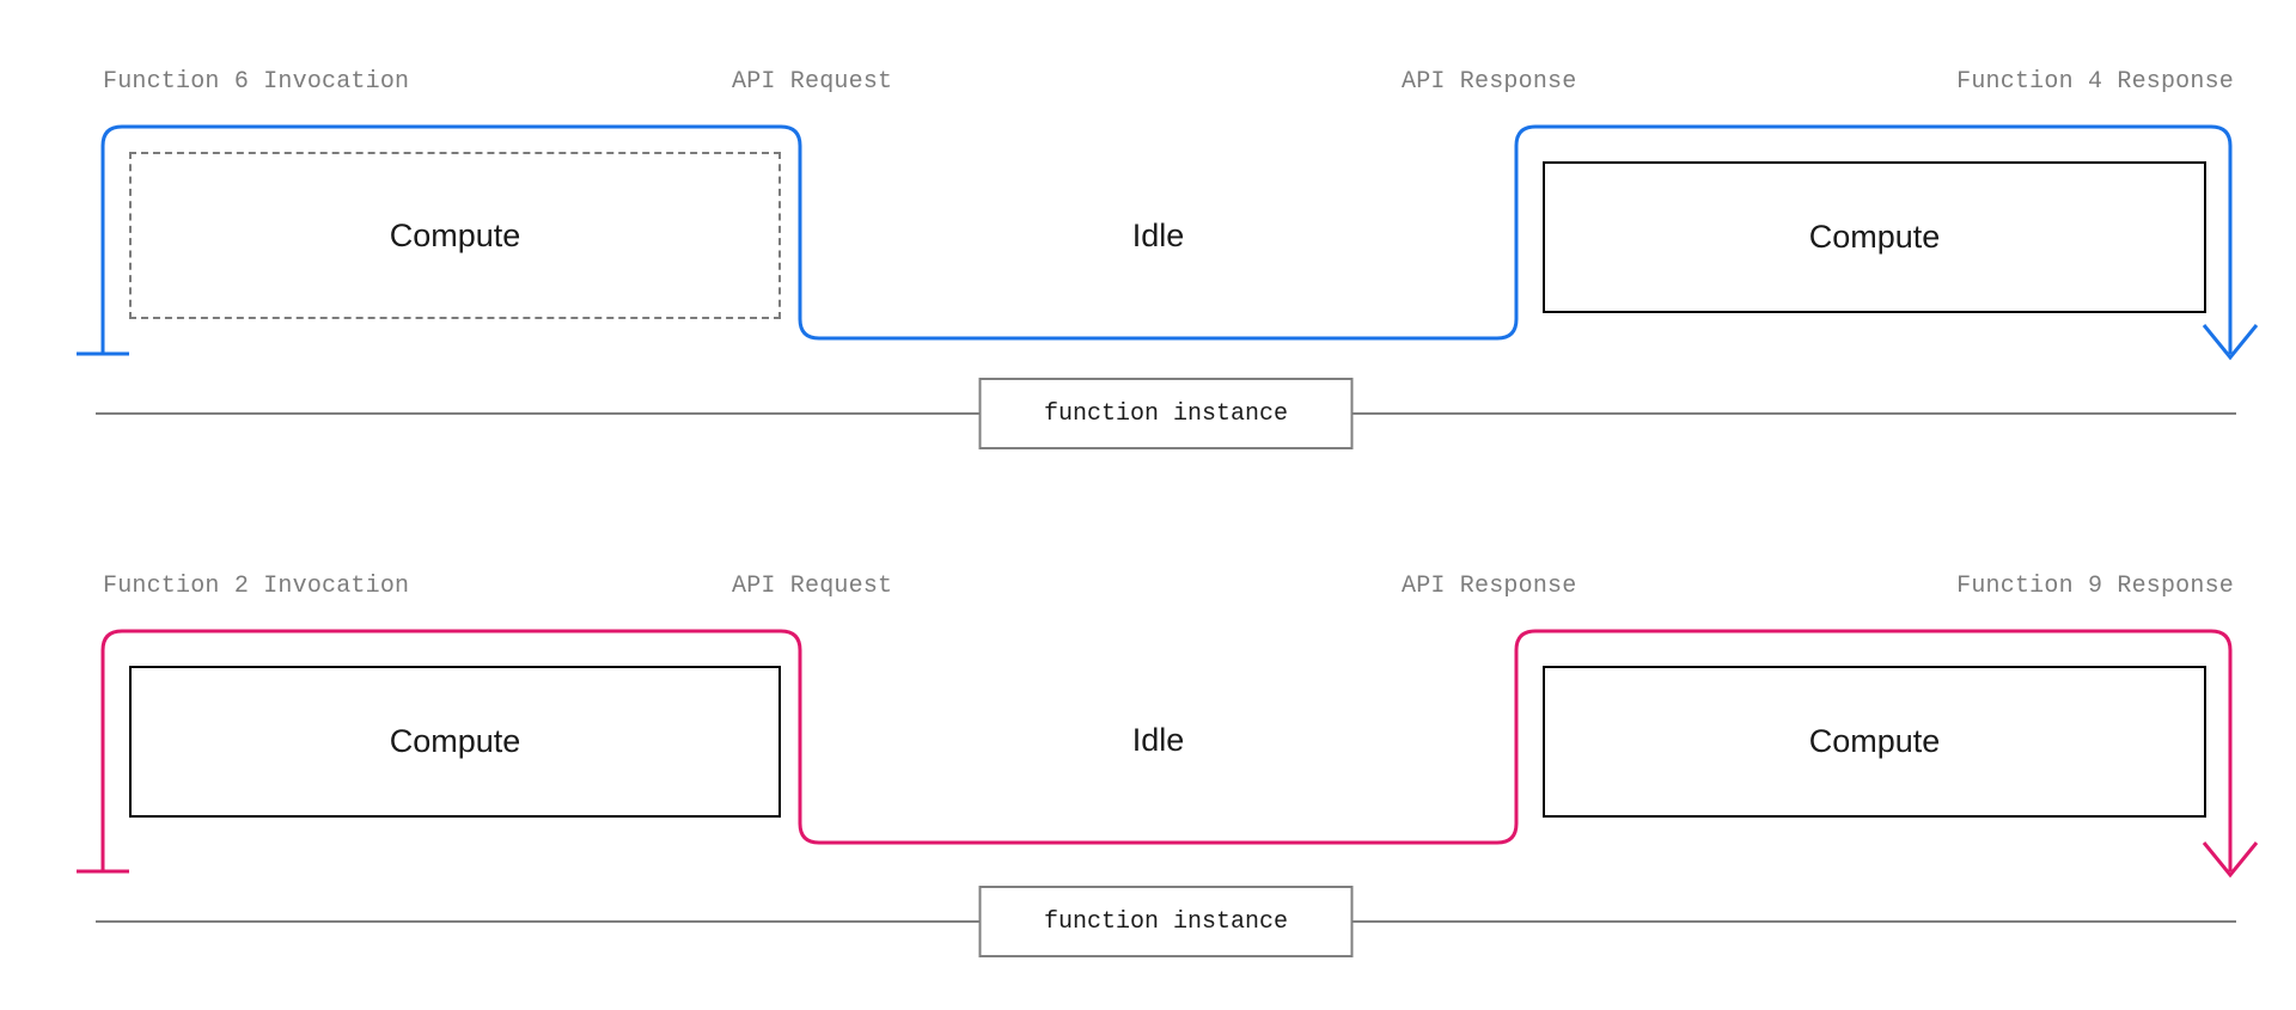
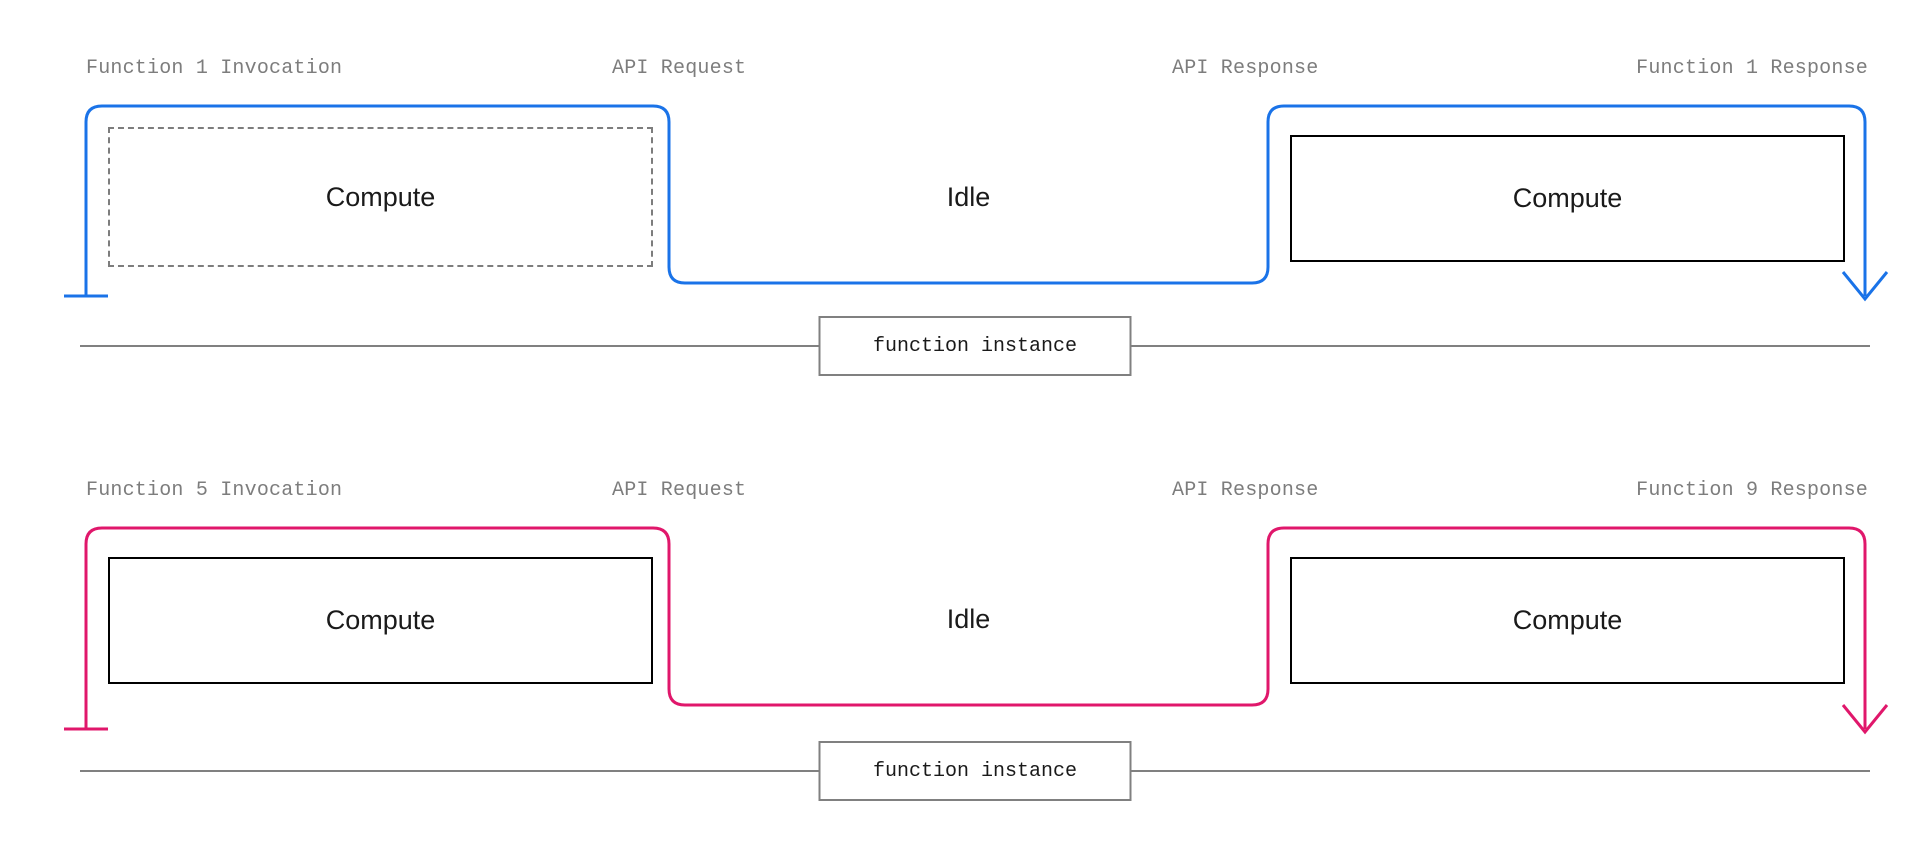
- Function 6 Invocation
+ Function 1 Invocation
  API Request
  API Response
- Function 4 Response
+ Function 1 Response
  Compute
  Idle
  Compute
  function instance
- Function 2 Invocation
+ Function 5 Invocation
  API Request
  API Response
  Function 9 Response
  Compute
  Idle
  Compute
  function instance
